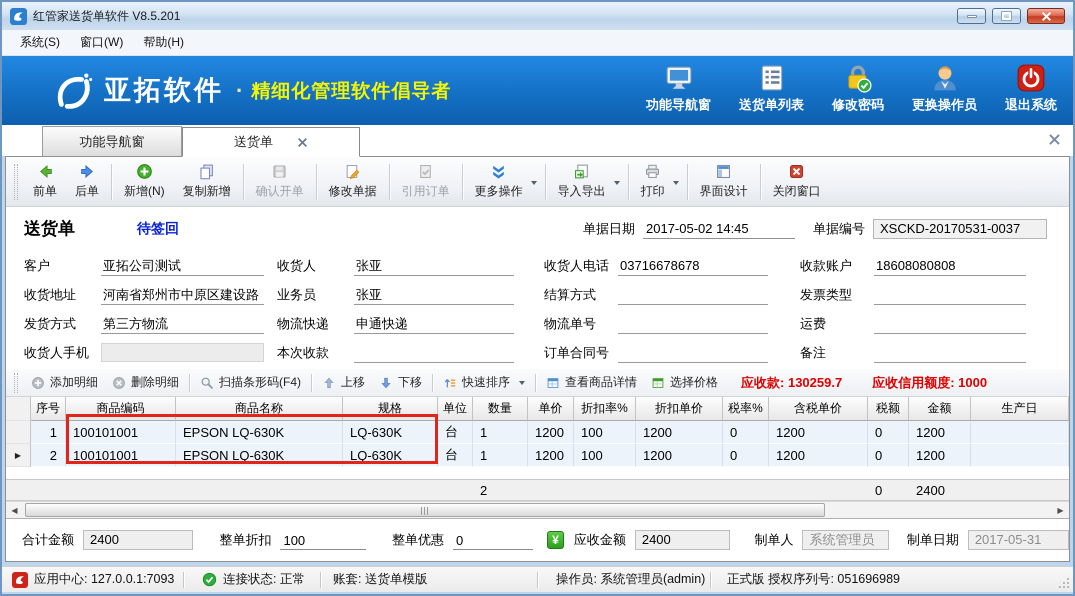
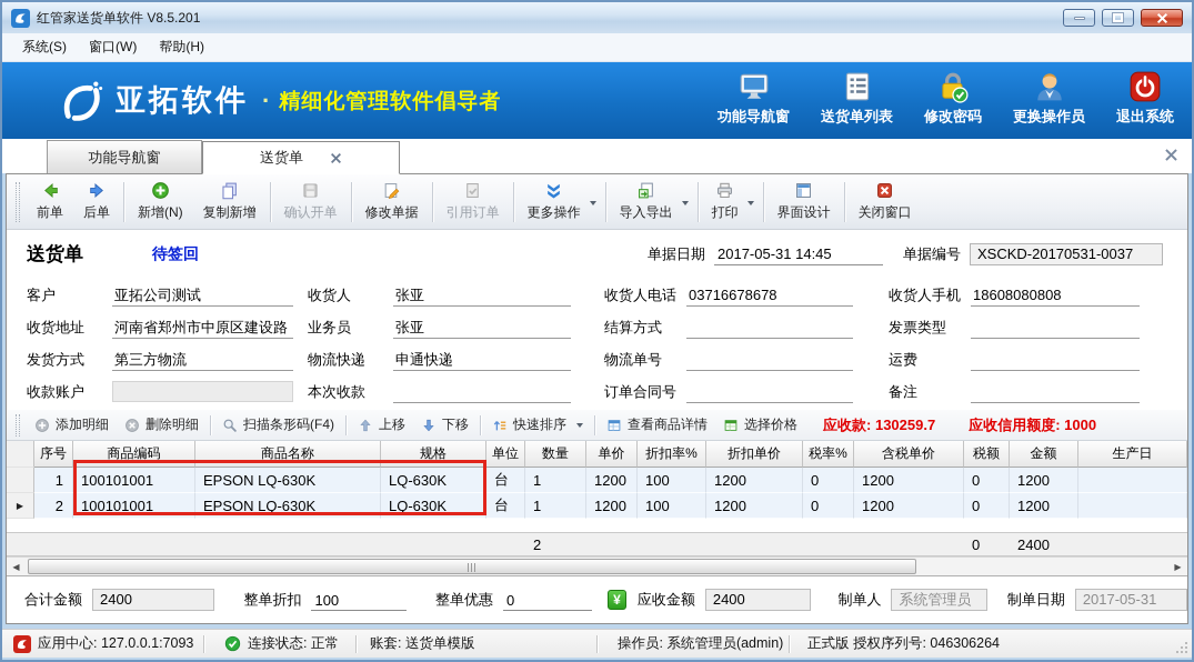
  红管家送货单软件 V8.5.201
  系统(S)
  窗口(W)
  帮助(H)
  亚拓软件
  ·
  精细化管理软件倡导者
  功能导航窗
  送货单列表
  修改密码
  更换操作员
  退出系统
  功能导航窗
  送货单
  前单
  后单
  新增(N)
  复制新增
  确认开单
  修改单据
  引用订单
  更多操作
  导入导出
  打印
  界面设计
  关闭窗口
  送货单
  待签回
  单据日期
- 2017-05-02 14:45
+ 2017-05-31 14:45
  单据编号
  XSCKD-20170531-0037
  客户
  亚拓公司测试
  收货人
  张亚
  收货人电话
  03716678678
- 收款账户
+ 收货人手机
  18608080808
  收货地址
  河南省郑州市中原区建设路
  业务员
  张亚
  结算方式
  发票类型
  发货方式
  第三方物流
  物流快递
  申通快递
  物流单号
  运费
- 收货人手机
+ 收款账户
  本次收款
  订单合同号
  备注
  添加明细
  删除明细
  扫描条形码(F4)
  上移
  下移
  快速排序
  查看商品详情
  选择价格
  应收款: 130259.7
  应收信用额度: 1000
  序号
  商品编码
  商品名称
  规格
  单位
  数量
  单价
  折扣率%
  折扣单价
  税率%
  含税单价
  税额
  金额
  生产日
  1
  100101001
  EPSON LQ-630K
  LQ-630K
  台
  1
  1200
  100
  1200
  0
  1200
  0
  1200
  ▶
  2
  100101001
  EPSON LQ-630K
  LQ-630K
  台
  1
  1200
  100
  1200
  0
  1200
  0
  1200
  2
  0
  2400
  ◀
  ▶
  合计金额
  2400
  整单折扣
  100
  整单优惠
  0
  ¥
  应收金额
  2400
  制单人
  系统管理员
  制单日期
  2017-05-31
  应用中心: 127.0.0.1:7093
  连接状态: 正常
  账套: 送货单模版
  操作员: 系统管理员(admin)
- 正式版 授权序列号: 051696989
+ 正式版 授权序列号: 046306264
